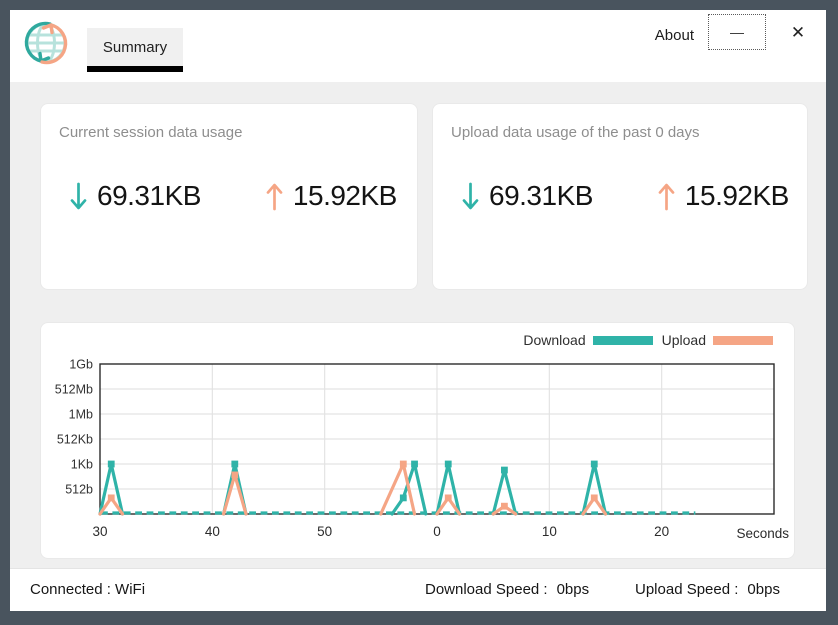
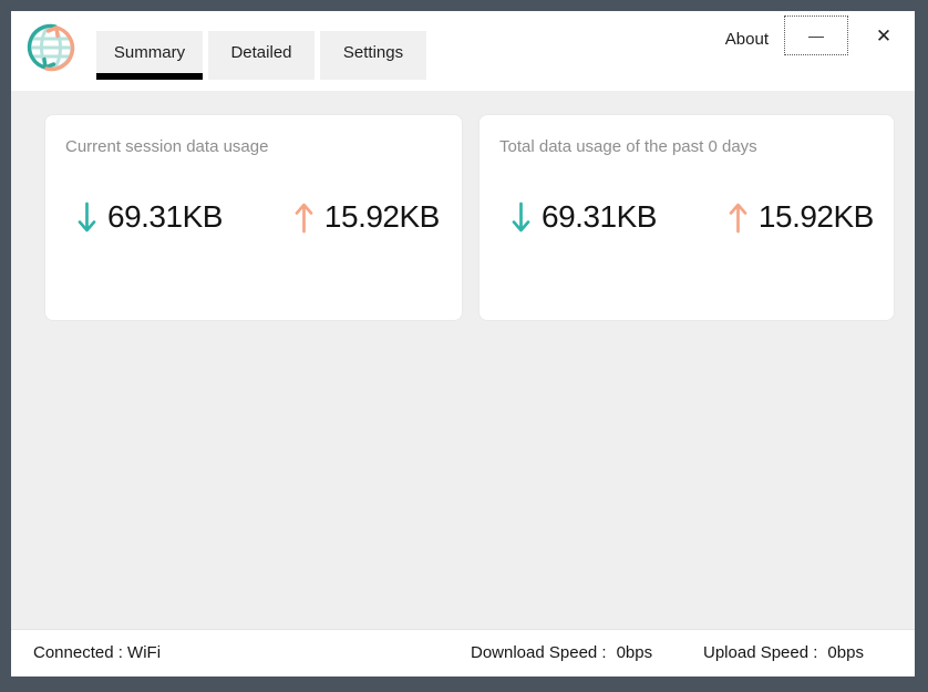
  Summary
+ Detailed
+ Settings
  About
  —
  ✕
  Current session data usage
  69.31KB
  15.92KB
- Upload data usage of the past 0 days
+ Total data usage of the past 0 days
  69.31KB
  15.92KB
- 1Gb
- 512Mb
- 1Mb
- 512Kb
- 1Kb
- 512b
- 30
- 40
- 50
- 0
- 10
- 20
- Seconds
- Download
- Upload
  Connected : WiFi
  Download Speed : 0bps
  Upload Speed : 0bps
